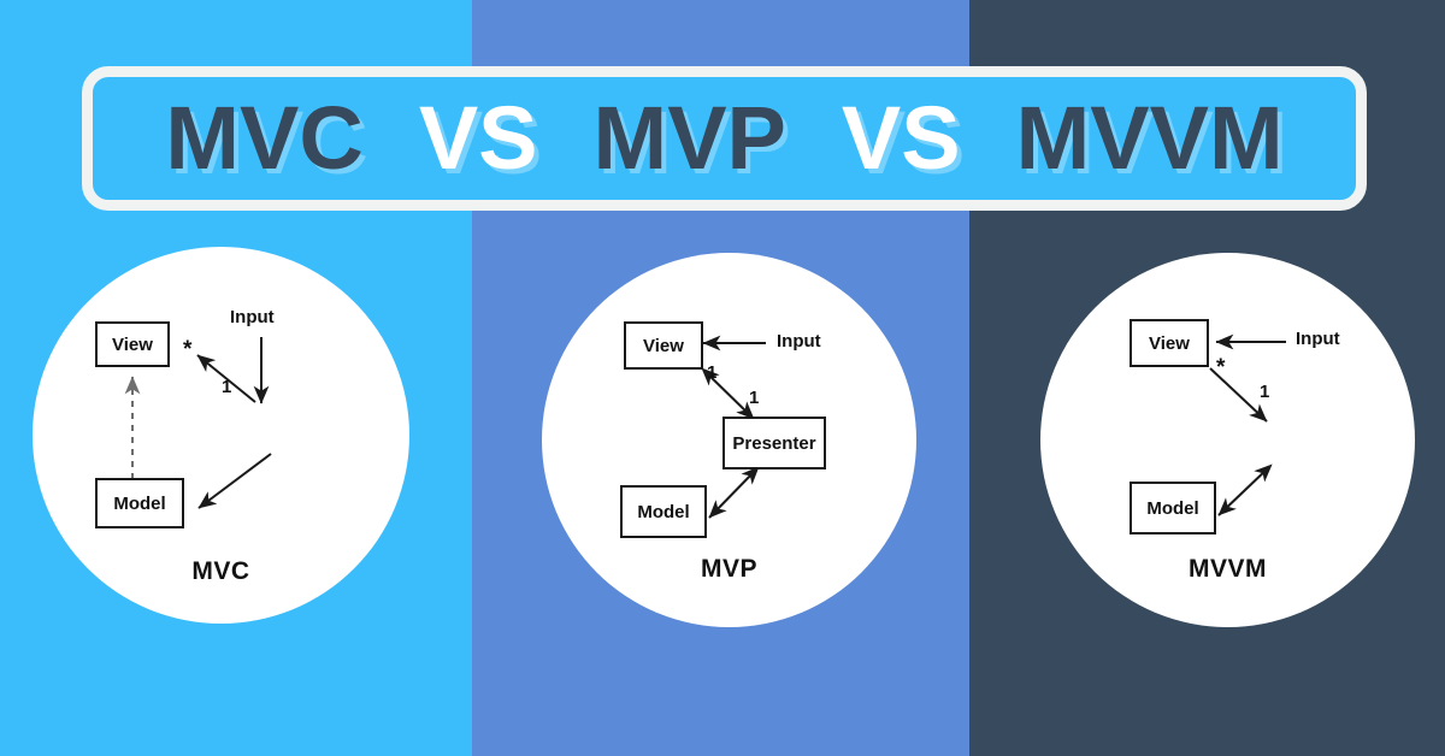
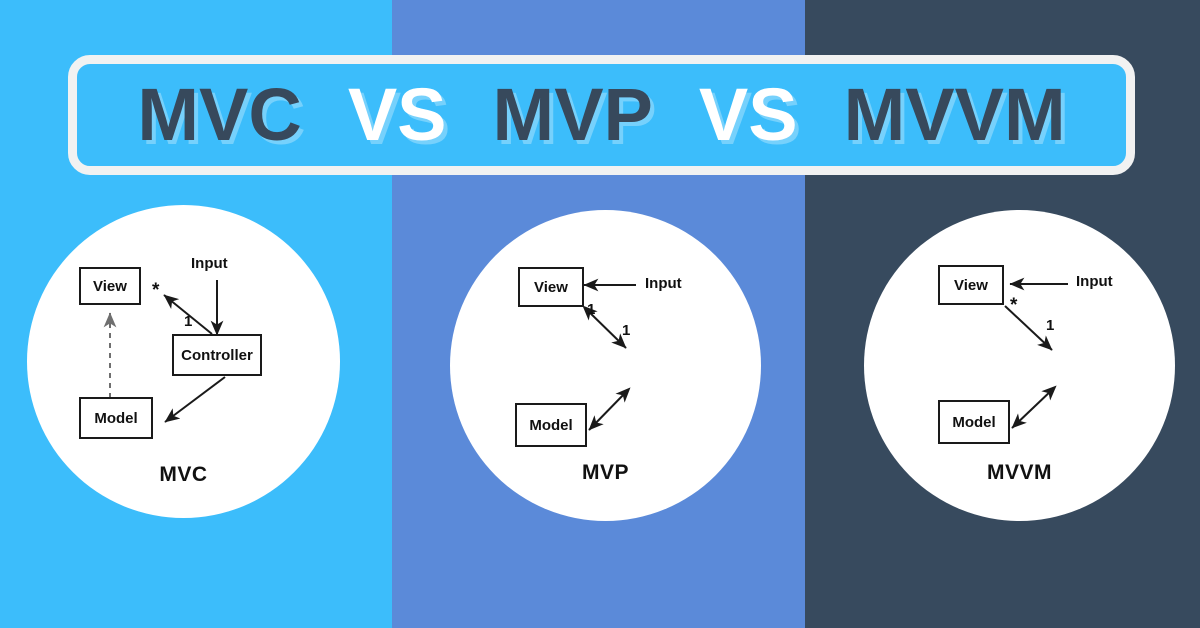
  MVC
  VS
  MVP
  VS
  MVVM
  View
+ Controller
  Model
  Input
  *
  1
  MVC
  View
- Presenter
  Model
  Input
  1
  1
  MVP
  View
  Model
  Input
  *
  1
  MVVM
